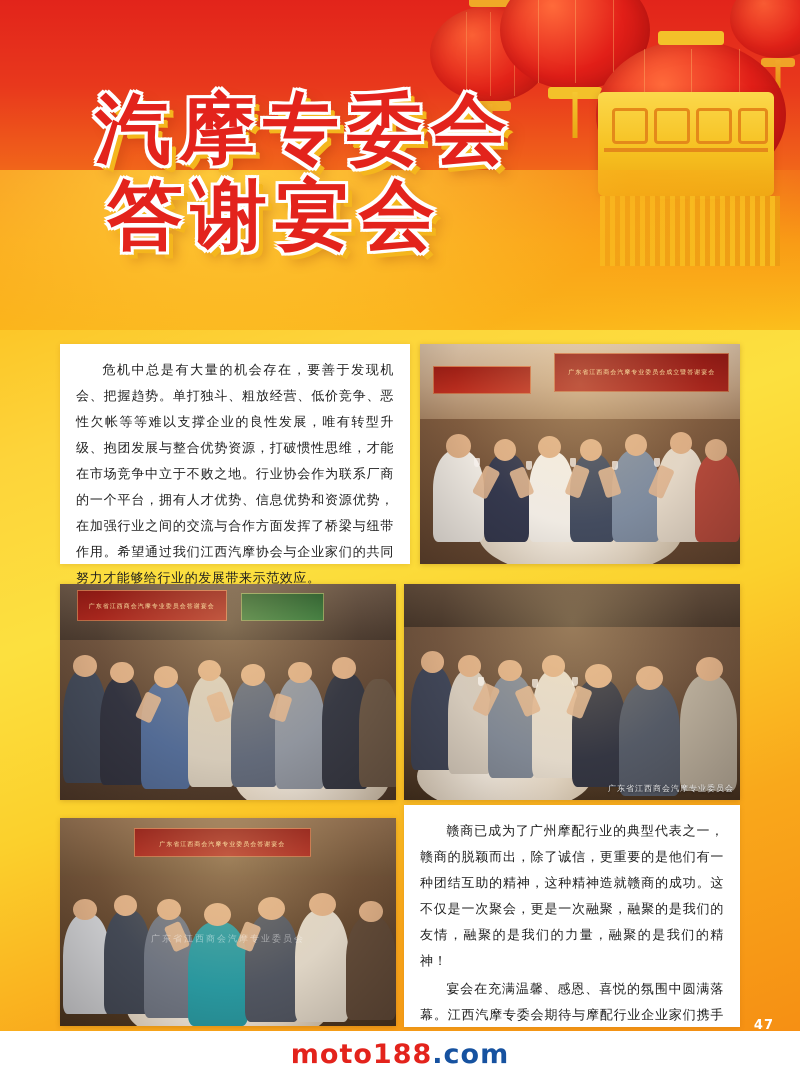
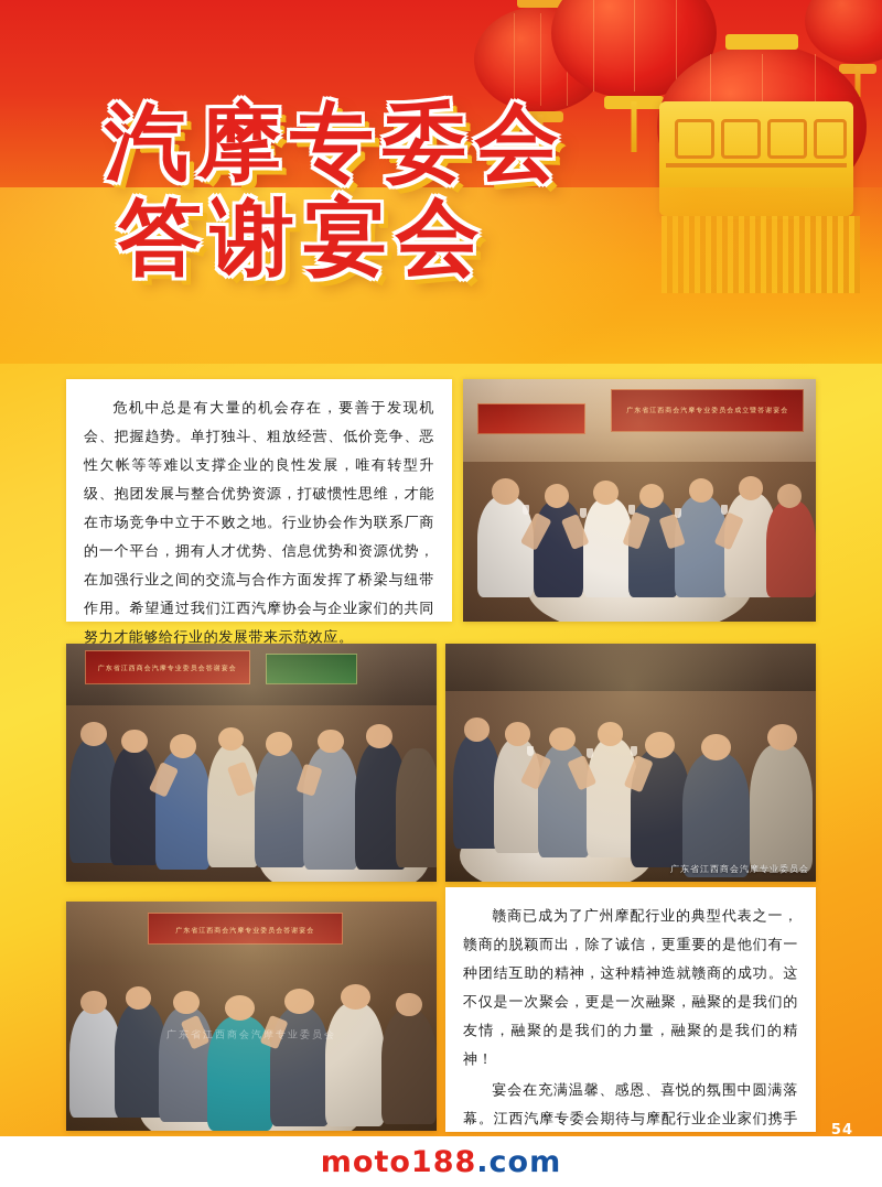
  汽摩专委会
  答谢宴会
  危机中总是有大量的机会存在，要善于发现机会、把握趋势。单打独斗、粗放经营、低价竞争、恶性欠帐等等难以支撑企业的良性发展，唯有转型升级、抱团发展与整合优势资源，打破惯性思维，才能在市场竞争中立于不败之地。行业协会作为联系厂商的一个平台，拥有人才优势、信息优势和资源优势，在加强行业之间的交流与合作方面发挥了桥梁与纽带作用。希望通过我们江西汽摩协会与企业家们的共同努力才能够给行业的发展带来示范效应。
  广东省江西商会汽摩专业委员会
  广东省江西商会汽摩专业委员会
  赣商已成为了广州摩配行业的典型代表之一，赣商的脱颖而出，除了诚信，更重要的是他们有一种团结互助的精神，这种精神造就赣商的成功。这不仅是一次聚会，更是一次融聚，融聚的是我们的友情，融聚的是我们的力量，融聚的是我们的精神！
  宴会在充满温馨、感恩、喜悦的氛围中圆满落幕。江西汽摩专委会期待与摩配行业企业家们携手
- 47
+ 54
  moto188.com
